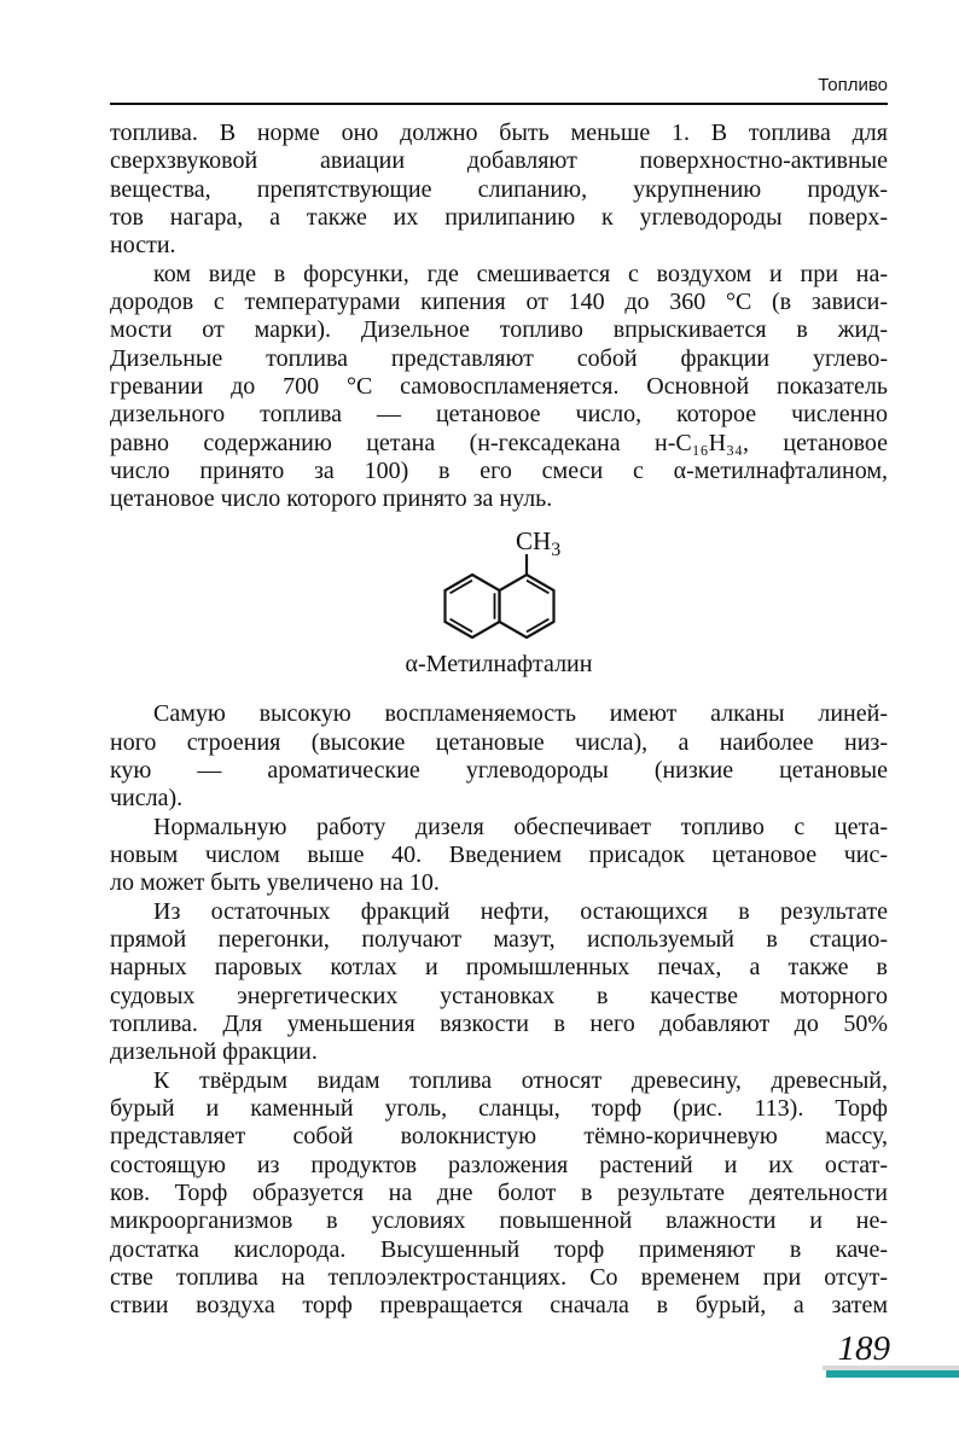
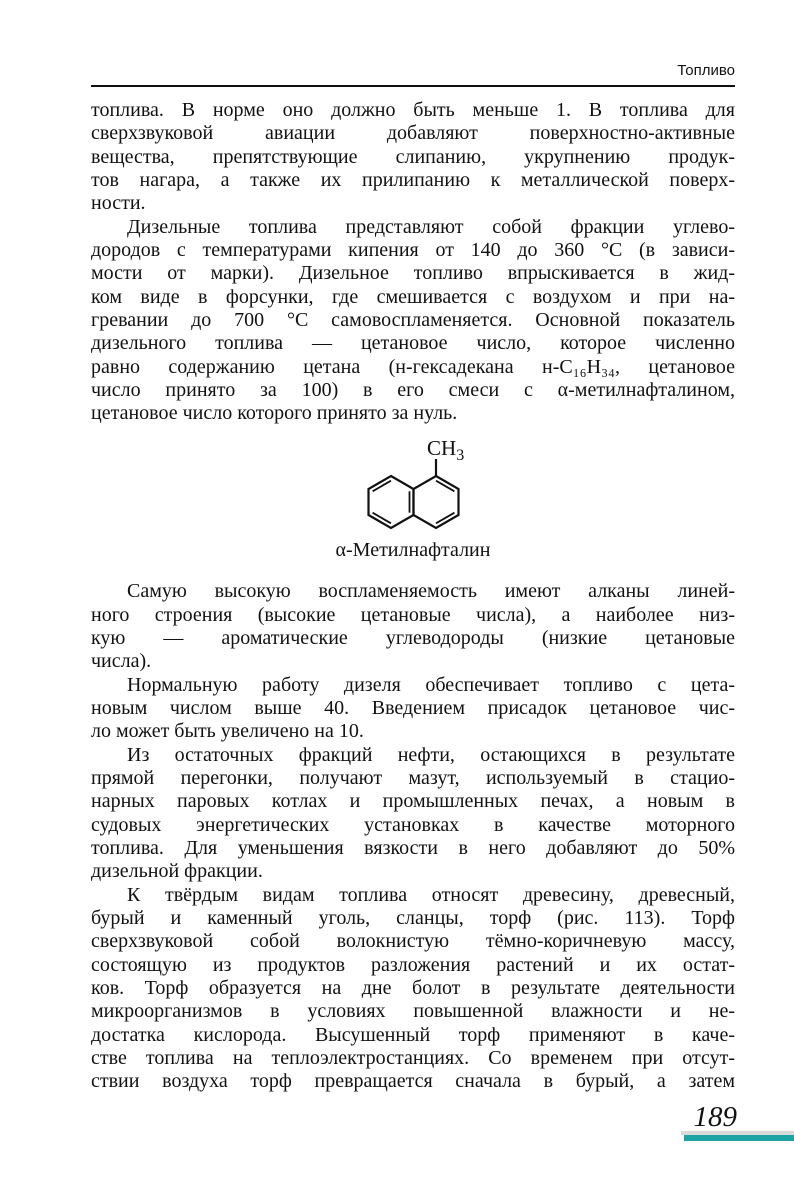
  Топливо
  топлива. В норме оно должно быть меньше 1. В топлива для
  сверхзвуковой авиации добавляют поверхностно-активные
  вещества, препятствующие слипанию, укрупнению продук-
- тов нагара, а также их прилипанию к углеводороды поверх-
+ тов нагара, а также их прилипанию к металлической поверх-
  ности.
- ком виде в форсунки, где смешивается с воздухом и при на-
+ Дизельные топлива представляют собой фракции углево-
  дородов с температурами кипения от 140 до 360 °С (в зависи-
  мости от марки). Дизельное топливо впрыскивается в жид-
- Дизельные топлива представляют собой фракции углево-
+ ком виде в форсунки, где смешивается с воздухом и при на-
  гревании до 700 °С самовоспламеняется. Основной показатель
  дизельного топлива — цетановое число, которое численно
  равно содержанию цетана (н-гексадекана н-C₁₆H₃₄, цетановое
  число принято за 100) в его смеси с α-метилнафталином,
  цетановое число которого принято за нуль.
  CH3
  α-Метилнафталин
  Самую высокую воспламеняемость имеют алканы линей-
  ного строения (высокие цетановые числа), а наиболее низ-
  кую — ароматические углеводороды (низкие цетановые
  числа).
  Нормальную работу дизеля обеспечивает топливо с цета-
  новым числом выше 40. Введением присадок цетановое чис-
  ло может быть увеличено на 10.
  Из остаточных фракций нефти, остающихся в результате
  прямой перегонки, получают мазут, используемый в стацио-
- нарных паровых котлах и промышленных печах, а также в
+ нарных паровых котлах и промышленных печах, а новым в
  судовых энергетических установках в качестве моторного
  топлива. Для уменьшения вязкости в него добавляют до 50%
  дизельной фракции.
  К твёрдым видам топлива относят древесину, древесный,
  бурый и каменный уголь, сланцы, торф (рис. 113). Торф
- представляет собой волокнистую тёмно-коричневую массу,
+ сверхзвуковой собой волокнистую тёмно-коричневую массу,
  состоящую из продуктов разложения растений и их остат-
  ков. Торф образуется на дне болот в результате деятельности
  микроорганизмов в условиях повышенной влажности и не-
  достатка кислорода. Высушенный торф применяют в каче-
  стве топлива на теплоэлектростанциях. Со временем при отсут-
  ствии воздуха торф превращается сначала в бурый, а затем
  189
